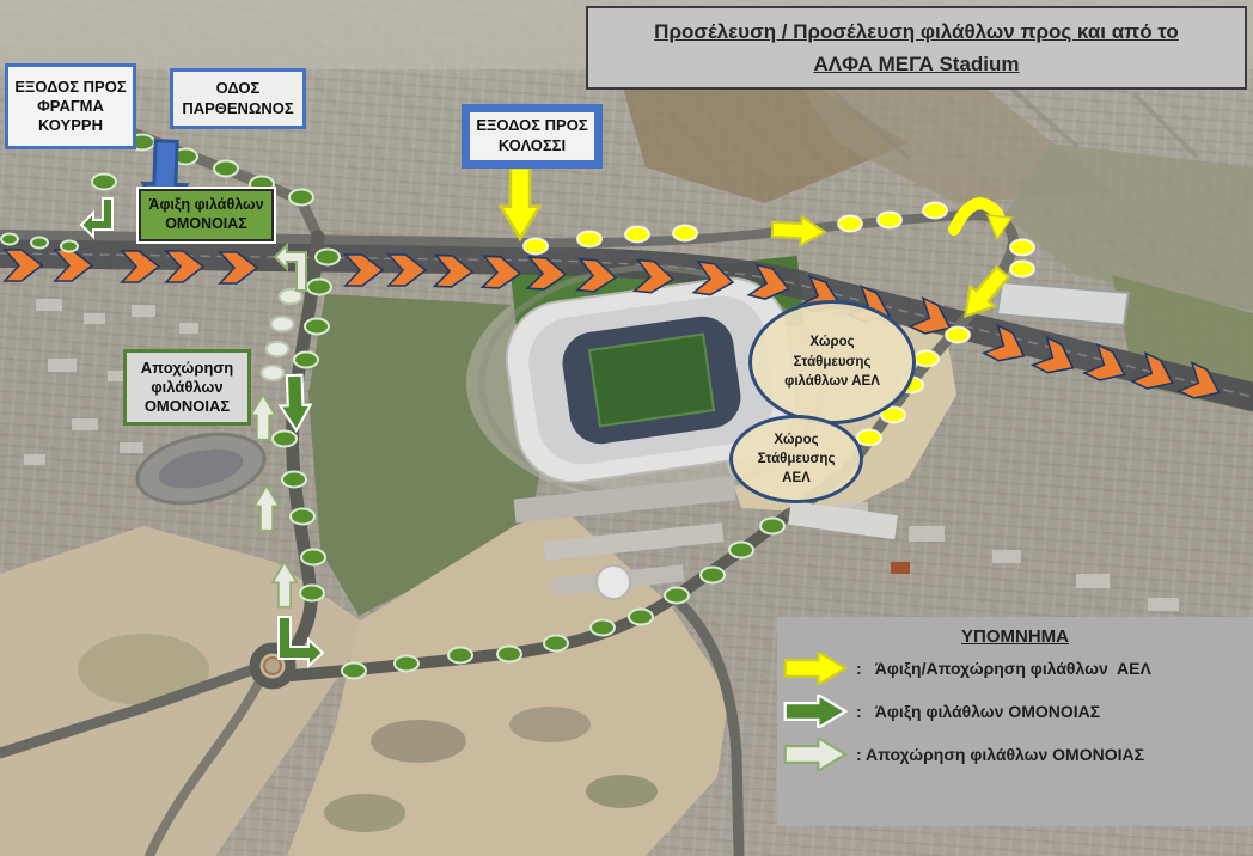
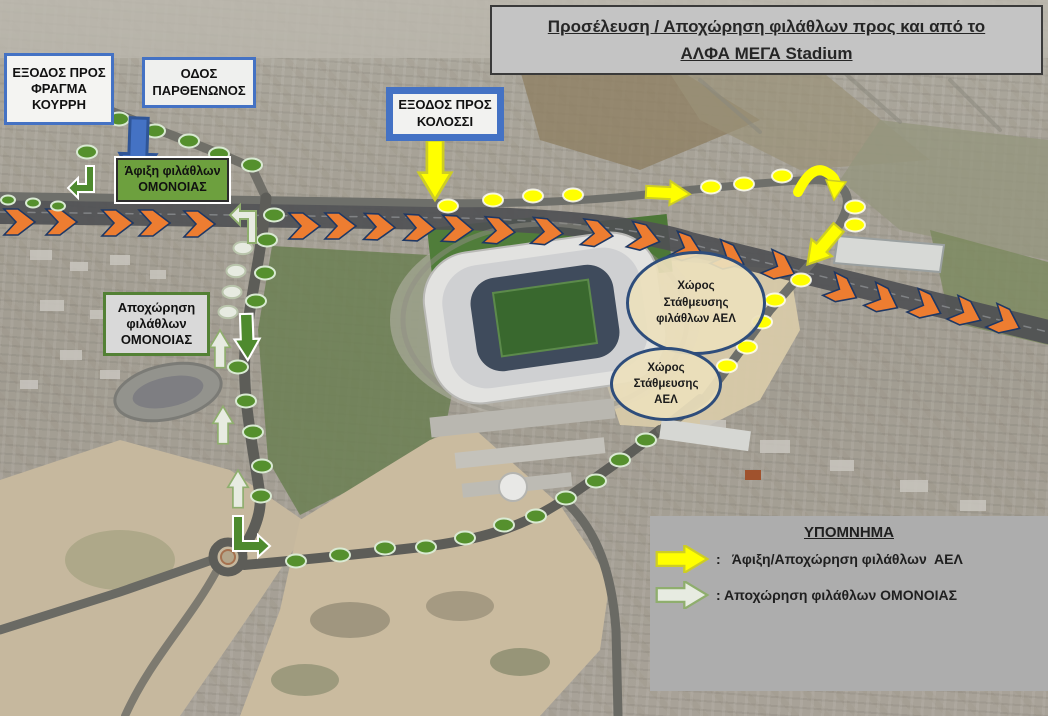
  ΕΞΟΔΟΣ ΠΡΟΣ
  ΦΡΑΓΜΑ
  ΚΟΥΡΡΗ
  ΟΔΟΣ
  ΠΑΡΘΕΝΩΝΟΣ
  ΕΞΟΔΟΣ ΠΡΟΣ
  ΚΟΛΟΣΣΙ
  Άφιξη φιλάθλων
  ΟΜΟΝΟΙΑΣ
  Αποχώρηση
  φιλάθλων
  ΟΜΟΝΟΙΑΣ
  Χώρος
  Στάθμευσης
  φιλάθλων ΑΕΛ
  Χώρος
  Στάθμευσης
  ΑΕΛ
- Προσέλευση / Προσέλευση φιλάθλων προς και από το
+ Προσέλευση / Αποχώρηση φιλάθλων προς και από το
  ΑΛΦΑ ΜΕΓΑ Stadium
  ΥΠΟΜΝΗΜΑ
  : Άφιξη/Αποχώρηση φιλάθλων ΑΕΛ
- : Άφιξη φιλάθλων ΟΜΟΝΟΙΑΣ
  : Αποχώρηση φιλάθλων ΟΜΟΝΟΙΑΣ
